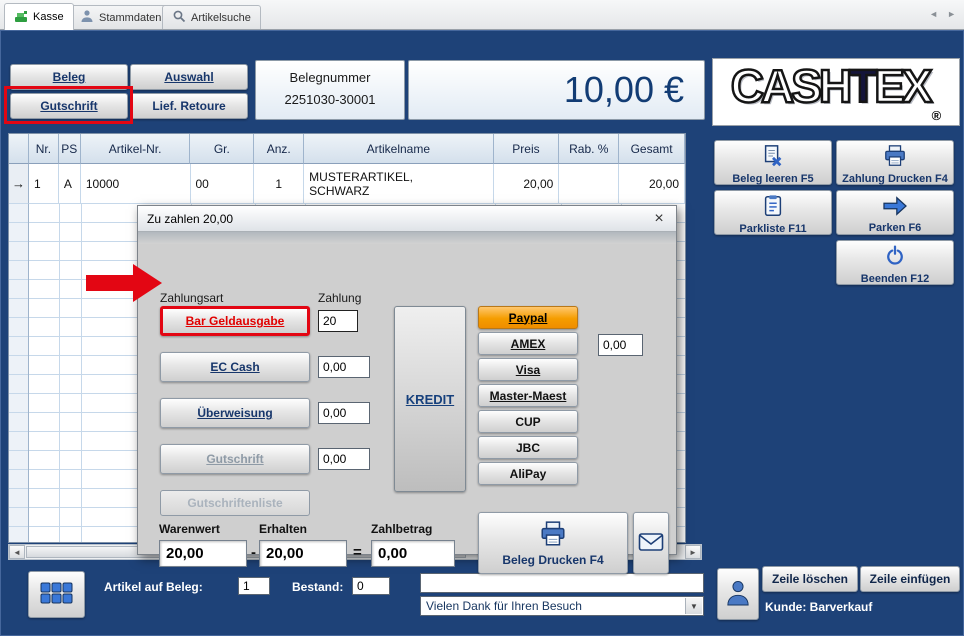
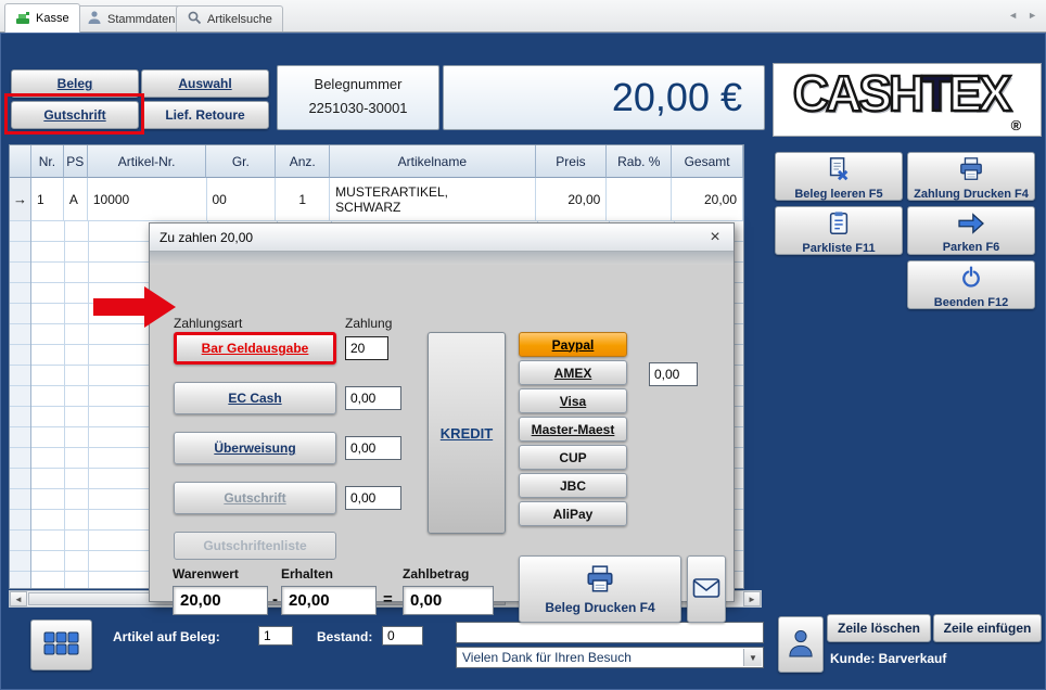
  Kasse
  Stammdaten
  Artikelsuche
  ◄
  ►
  Beleg
  Auswahl
  Gutschrift
  Lief. Retoure
  Belegnummer
  2251030-30001
- 10,00 €
+ 20,00 €
  CASHTEX®
  Nr.
  PS
  Artikel-Nr.
  Gr.
  Anz.
  Artikelname
  Preis
  Rab. %
  Gesamt
  →
  1
  A
  10000
  00
  1
  MUSTERARTIKEL, SCHWARZ
  20,00
  20,00
  ◄
  ►
  Beleg leeren F5
  Zahlung Drucken F4
  Parkliste F11
  Parken F6
  Beenden F12
  Zu zahlen 20,00
  ×
  Zahlungsart
  Zahlung
  Bar Geldausgabe
  EC Cash
  Überweisung
  Gutschrift
  Gutschriftenliste
  20
  0,00
  0,00
  0,00
  KREDIT
  Paypal
  AMEX
  Visa
  Master-Maest
  CUP
  JBC
  AliPay
  0,00
  Warenwert
  Erhalten
  Zahlbetrag
  20,00
  -
  20,00
  =
  0,00
  Beleg Drucken F4
  Artikel auf Beleg:
  1
  Bestand:
  0
  Vielen Dank für Ihren Besuch
  ▼
  Zeile löschen
  Zeile einfügen
  Kunde: Barverkauf
